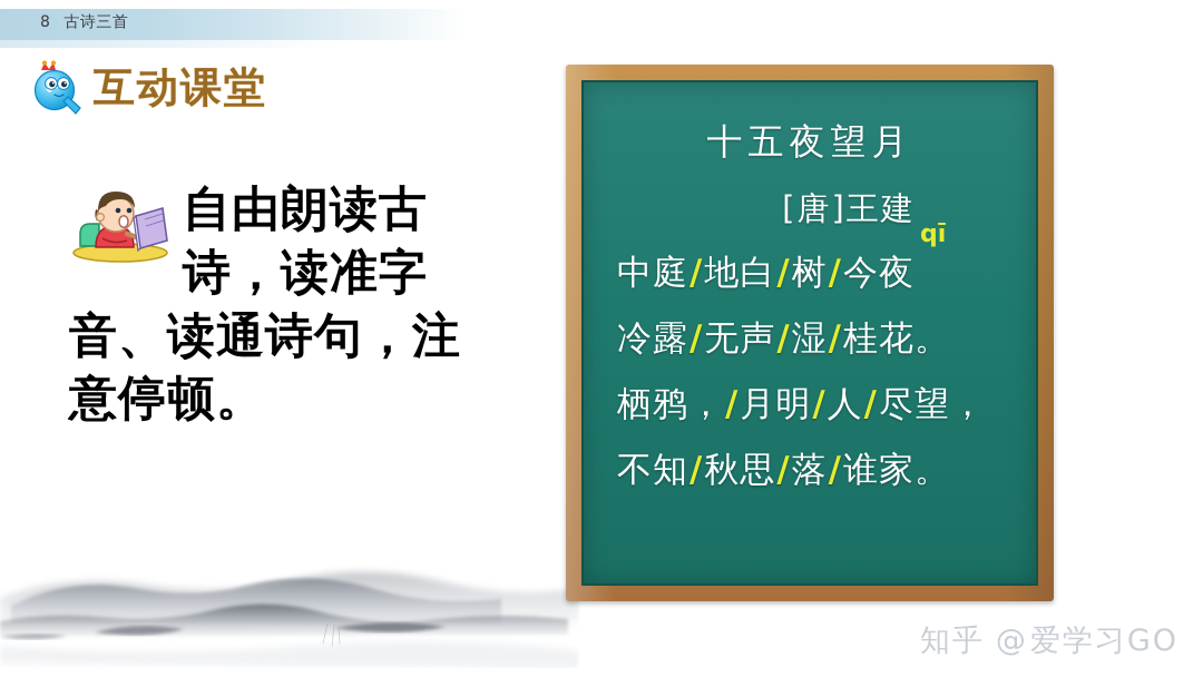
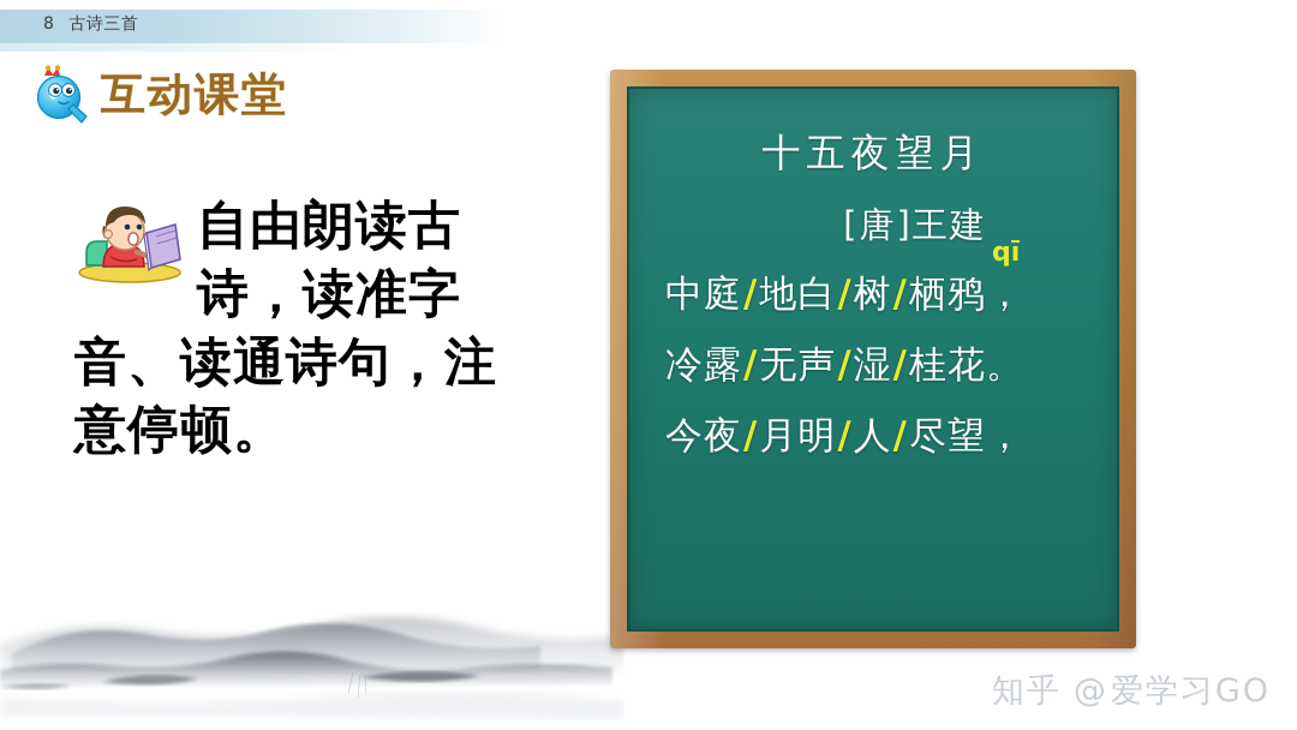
  8 古诗三首
  互动课堂
  自由朗读古诗，读准字音、读通诗句，注意停顿。
  十五夜望月
  [唐]王建
  qī
- 中庭/地白/树/今夜
+ 中庭/地白/树/栖鸦，
  冷露/无声/湿/桂花。
- 栖鸦，/月明/人/尽望，
+ 今夜/月明/人/尽望，
- 不知/秋思/落/谁家。
  知乎 @爱学习GO
